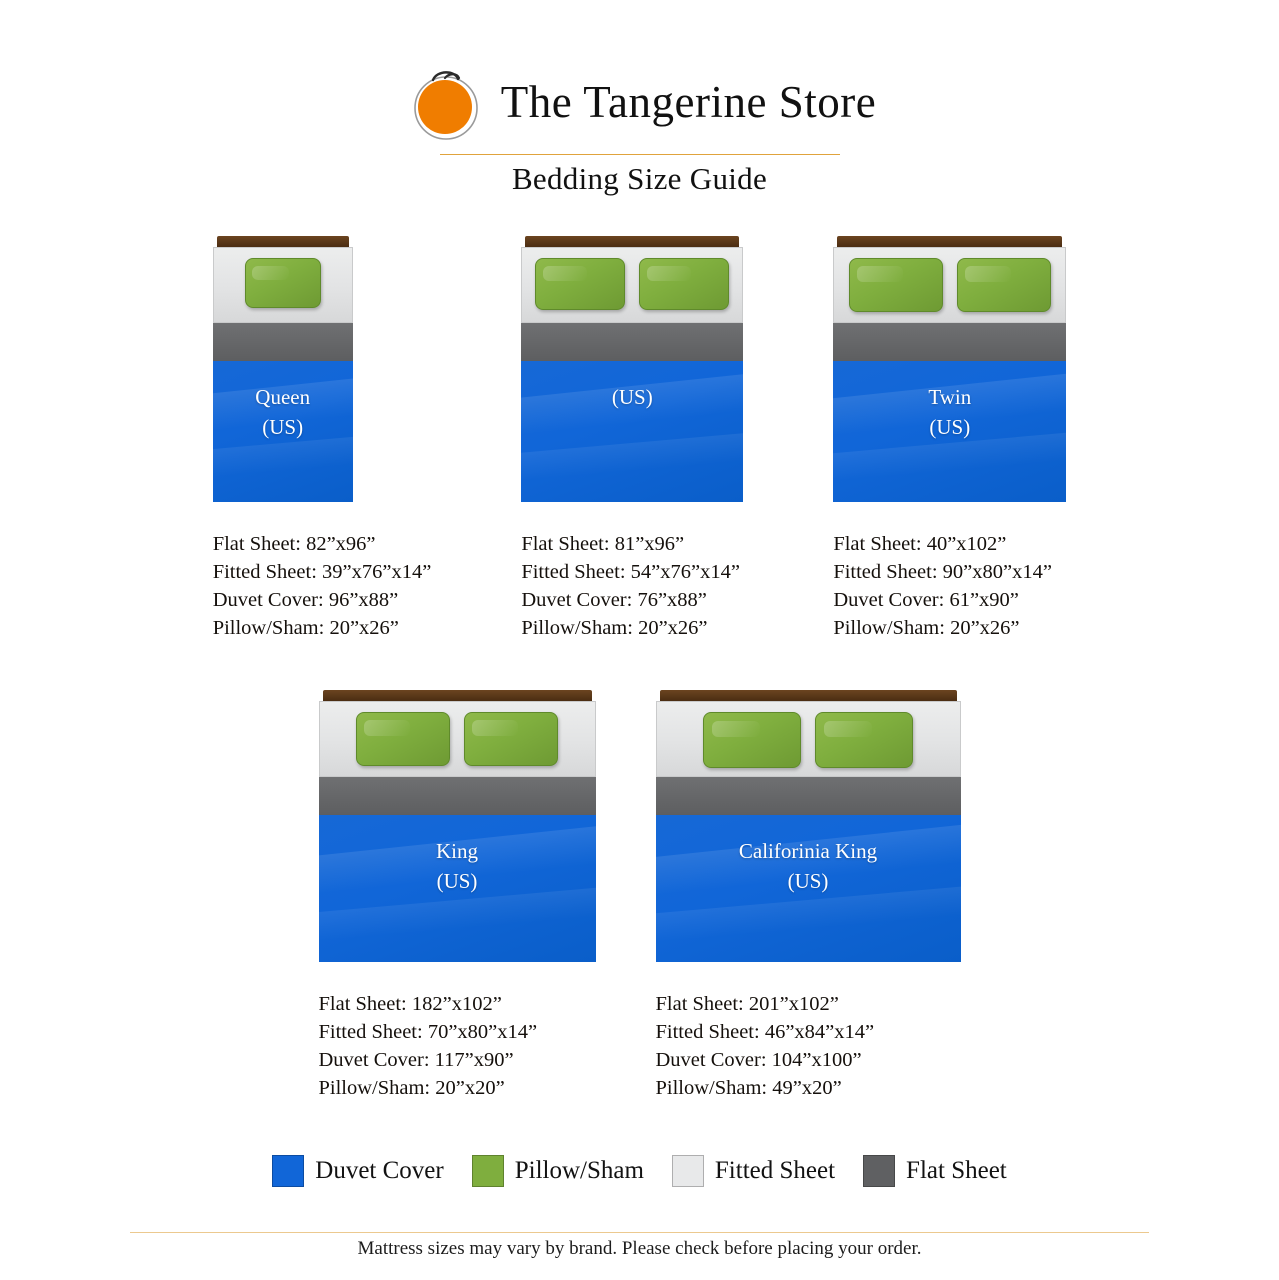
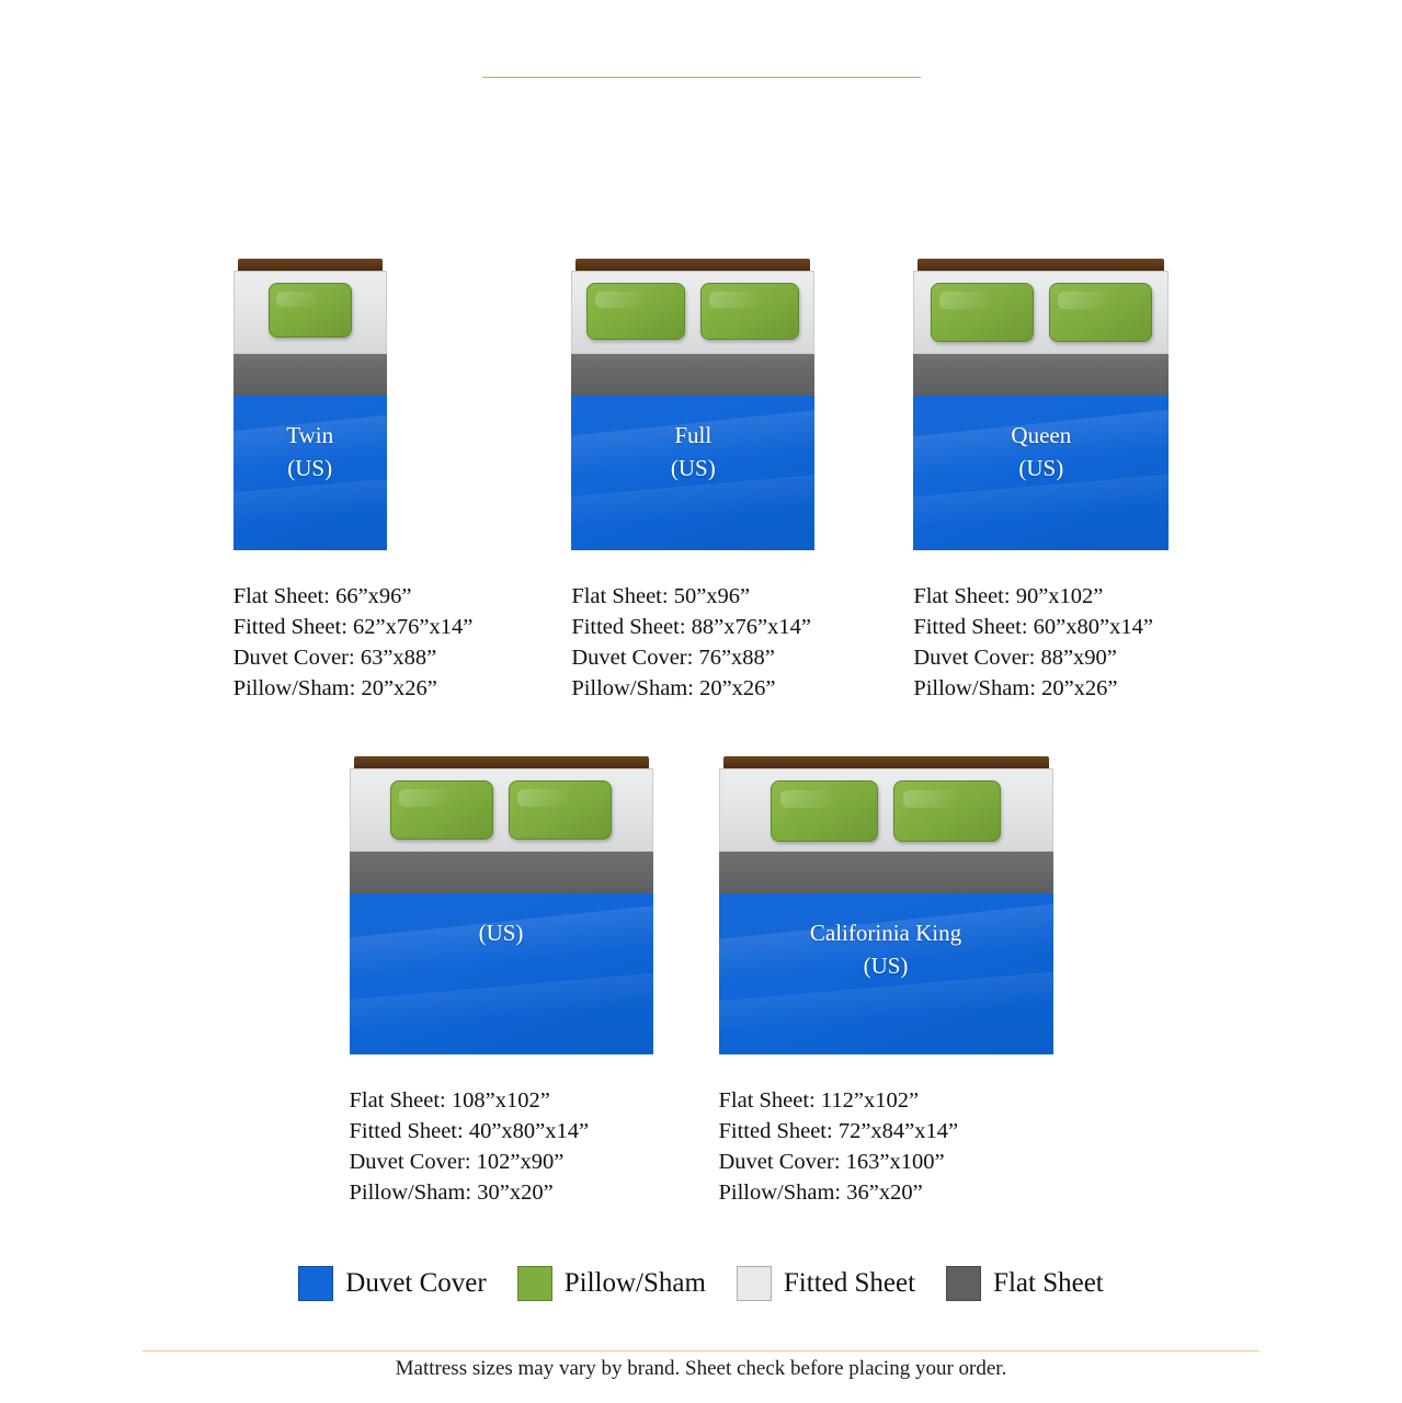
- The Tangerine Store
- Bedding Size Guide
- Queen
+ Twin
  (US)
- Flat Sheet: 82”x96”
+ Flat Sheet: 66”x96”
- Fitted Sheet: 39”x76”x14”
+ Fitted Sheet: 62”x76”x14”
- Duvet Cover: 96”x88”
+ Duvet Cover: 63”x88”
  Pillow/Sham: 20”x26”
+ Full
  (US)
- Flat Sheet: 81”x96”
+ Flat Sheet: 50”x96”
- Fitted Sheet: 54”x76”x14”
+ Fitted Sheet: 88”x76”x14”
  Duvet Cover: 76”x88”
  Pillow/Sham: 20”x26”
- Twin
+ Queen
  (US)
- Flat Sheet: 40”x102”
+ Flat Sheet: 90”x102”
- Fitted Sheet: 90”x80”x14”
+ Fitted Sheet: 60”x80”x14”
- Duvet Cover: 61”x90”
+ Duvet Cover: 88”x90”
  Pillow/Sham: 20”x26”
- King
  (US)
- Flat Sheet: 182”x102”
+ Flat Sheet: 108”x102”
- Fitted Sheet: 70”x80”x14”
+ Fitted Sheet: 40”x80”x14”
- Duvet Cover: 117”x90”
+ Duvet Cover: 102”x90”
- Pillow/Sham: 20”x20”
+ Pillow/Sham: 30”x20”
  Califorinia King
  (US)
- Flat Sheet: 201”x102”
+ Flat Sheet: 112”x102”
- Fitted Sheet: 46”x84”x14”
+ Fitted Sheet: 72”x84”x14”
- Duvet Cover: 104”x100”
+ Duvet Cover: 163”x100”
- Pillow/Sham: 49”x20”
+ Pillow/Sham: 36”x20”
  Duvet Cover
  Pillow/Sham
  Fitted Sheet
  Flat Sheet
- Mattress sizes may vary by brand. Please check before placing your order.
+ Mattress sizes may vary by brand. Sheet check before placing your order.
